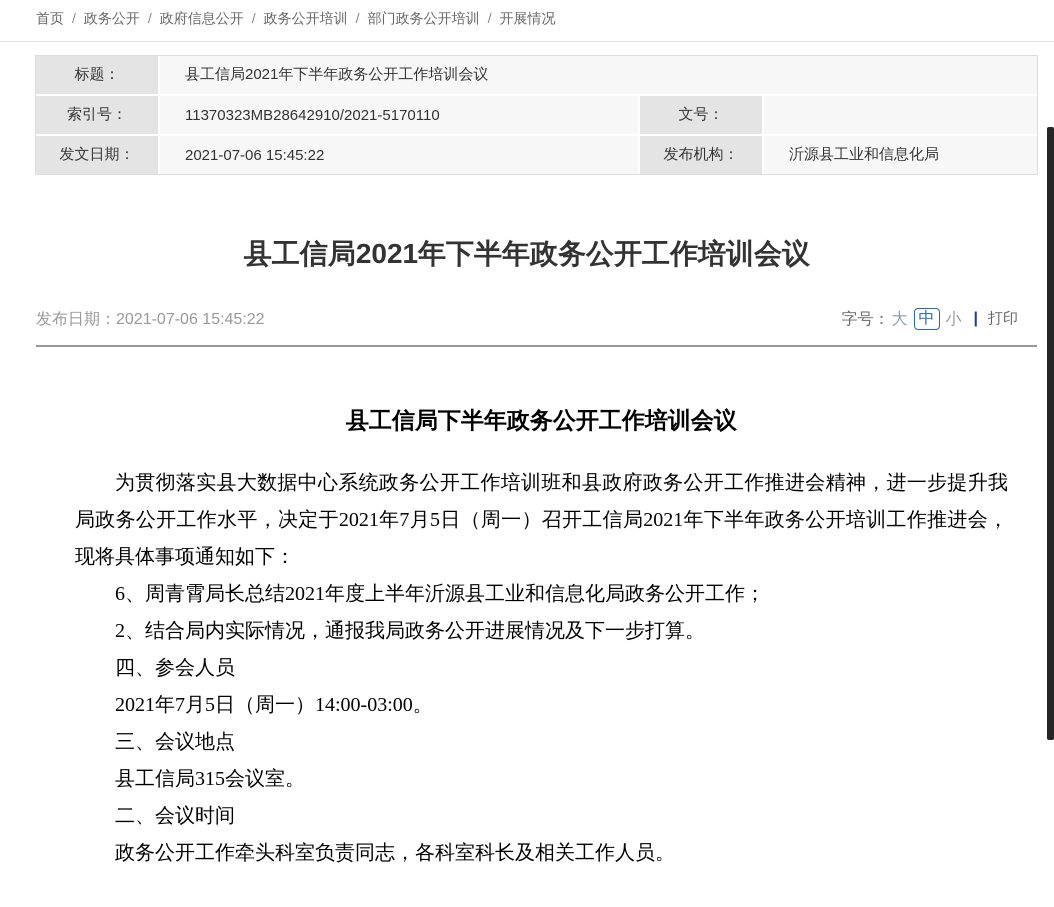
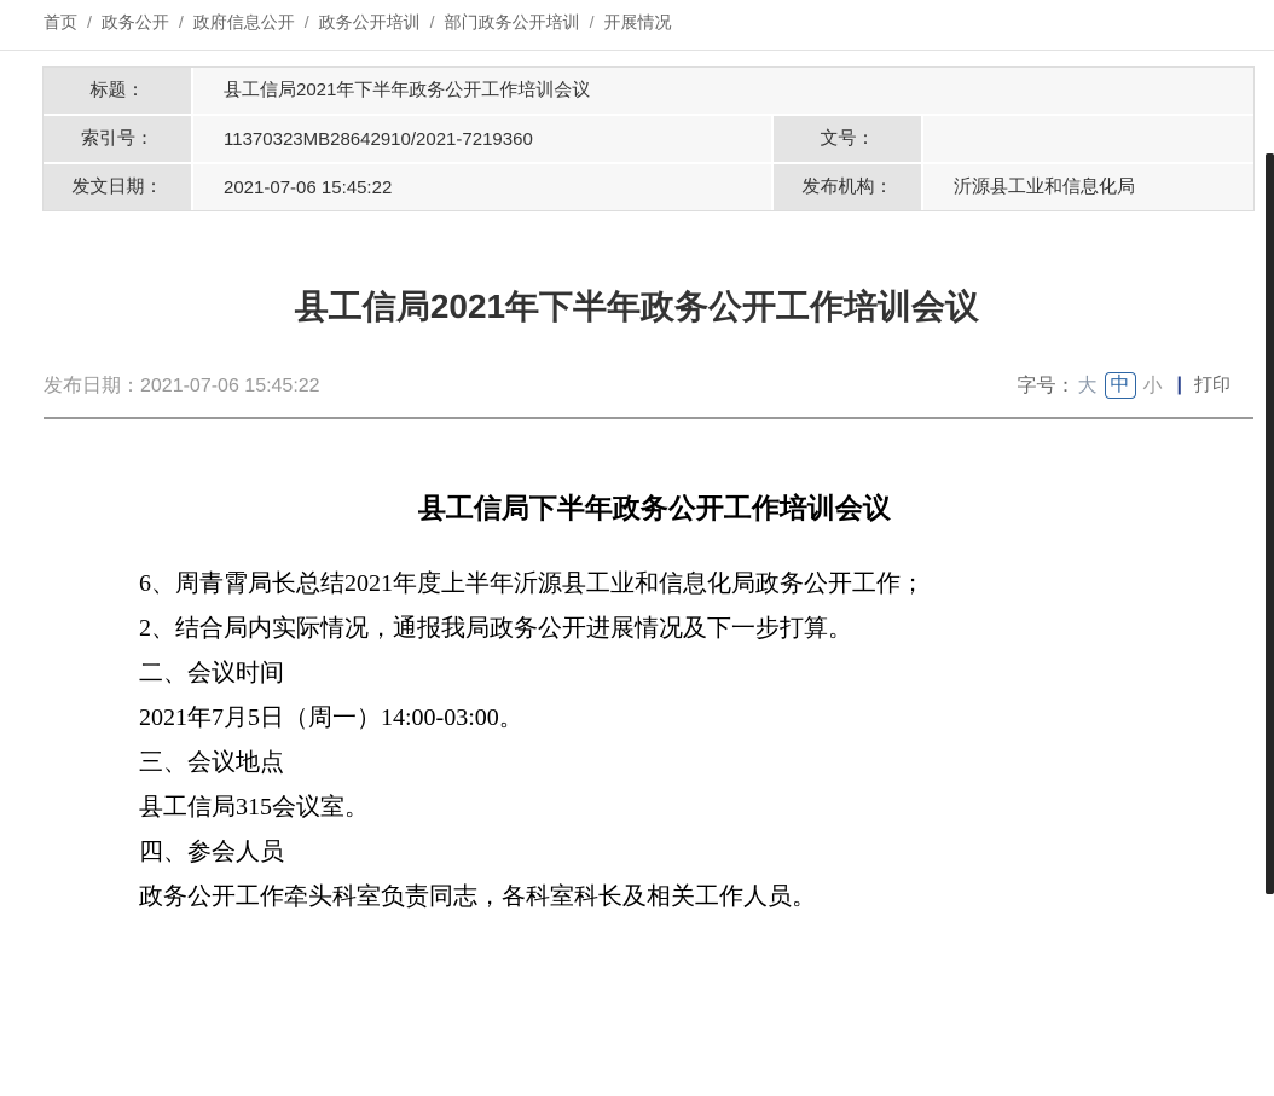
  首页 / 政务公开 / 政府信息公开 / 政务公开培训 / 部门政务公开培训 / 开展情况
  标题：
  县工信局2021年下半年政务公开工作培训会议
  索引号：
- 11370323MB28642910/2021-5170110
+ 11370323MB28642910/2021-7219360
  文号：
  发文日期：
  2021-07-06 15:45:22
  发布机构：
  沂源县工业和信息化局
  县工信局2021年下半年政务公开工作培训会议
  发布日期：2021-07-06 15:45:22
  字号：
  大
  中
  小
  |
  打印
  县工信局下半年政务公开工作培训会议
- 为贯彻落实县大数据中心系统政务公开工作培训班和县政府政务公开工作推进会精神，进一步提升我局政务公开工作水平，决定于2021年7月5日（周一）召开工信局2021年下半年政务公开培训工作推进会，现将具体事项通知如下：
  6、周青霄局长总结2021年度上半年沂源县工业和信息化局政务公开工作；
  2、结合局内实际情况，通报我局政务公开进展情况及下一步打算。
- 四、参会人员
+ 二、会议时间
  2021年7月5日（周一）14:00-03:00。
  三、会议地点
  县工信局315会议室。
- 二、会议时间
+ 四、参会人员
  政务公开工作牵头科室负责同志，各科室科长及相关工作人员。
